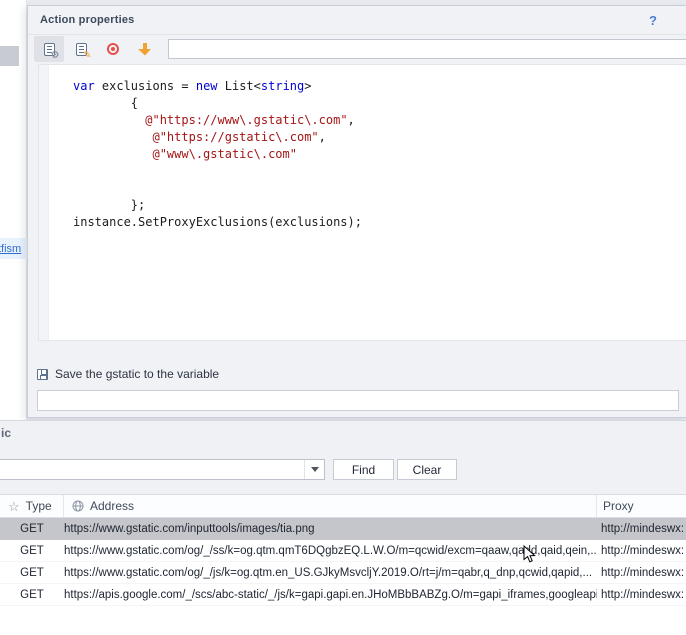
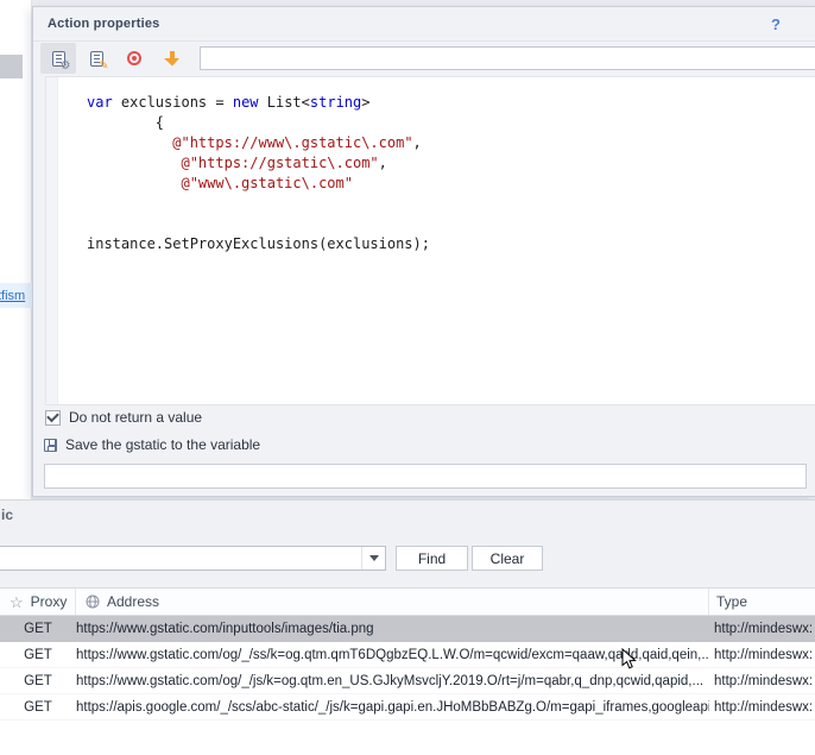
  fism
  Action properties
  ?
  ⚙
  ✎
  var exclusions = new List<string>
  {
  @"https://www\.gstatic\.com",
  @"https://gstatic\.com",
  @"www\.gstatic\.com"
- };
  instance.SetProxyExclusions(exclusions);
+ Do not return a value
  Save the gstatic to the variable
  ic
  Find
  Clear
  ☆
- Type
+ Proxy
  Address
- Proxy
+ Type
  GET
  https://www.gstatic.com/inputtools/images/tia.png
  http://mindeswx:
  GET
  https://www.gstatic.com/og/_/ss/k=og.qtm.qmT6DQgbzEQ.L.W.O/m=qcwid/excm=qaaw,qad,qaid,qein,..
  http://mindeswx:
  GET
  https://www.gstatic.com/og/_/js/k=og.qtm.en_US.GJkyMsvcljY.2019.O/rt=j/m=qabr,q_dnp,qcwid,qapid,...
  http://mindeswx:
  GET
  https://apis.google.com/_/scs/abc-static/_/js/k=gapi.gapi.en.JHoMBbBABZg.O/m=gapi_iframes,googleap
  http://mindeswx:
